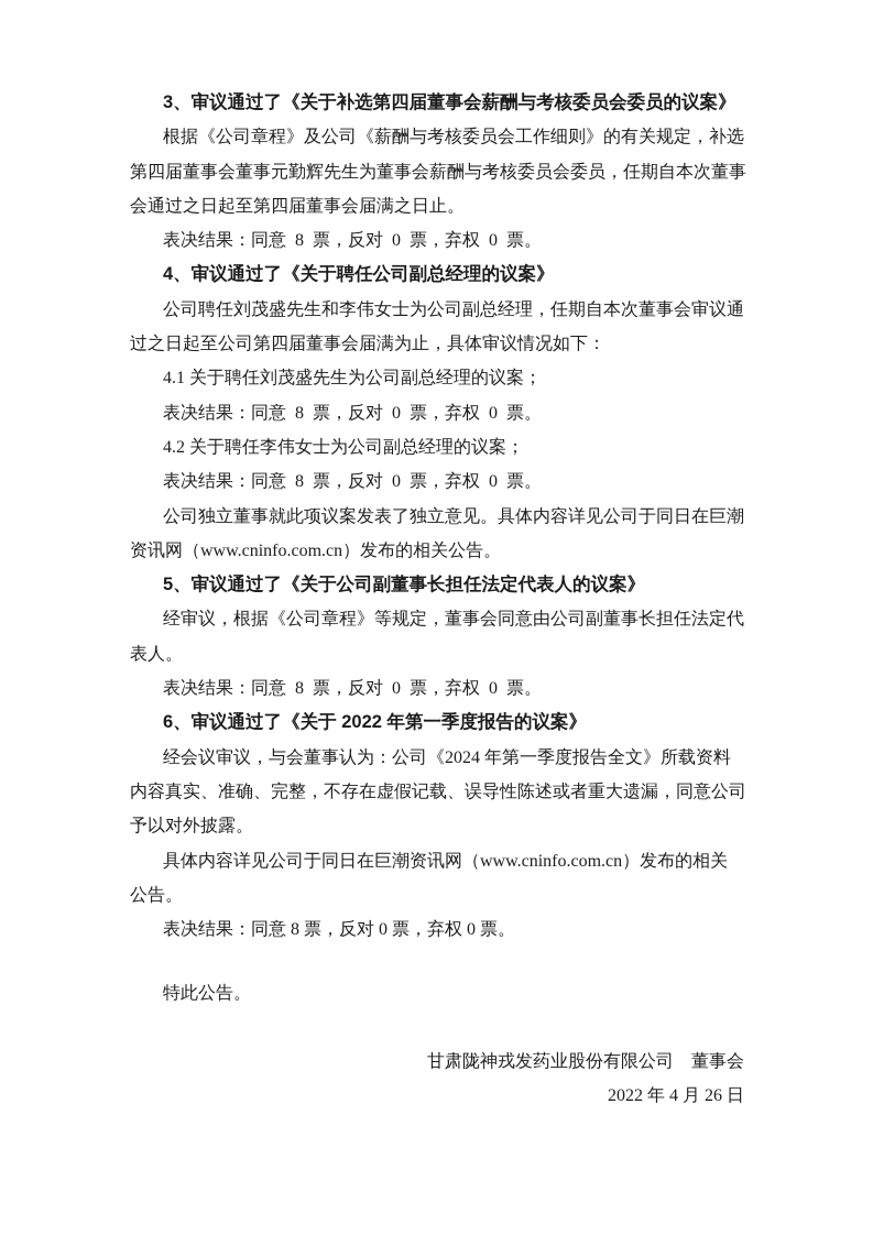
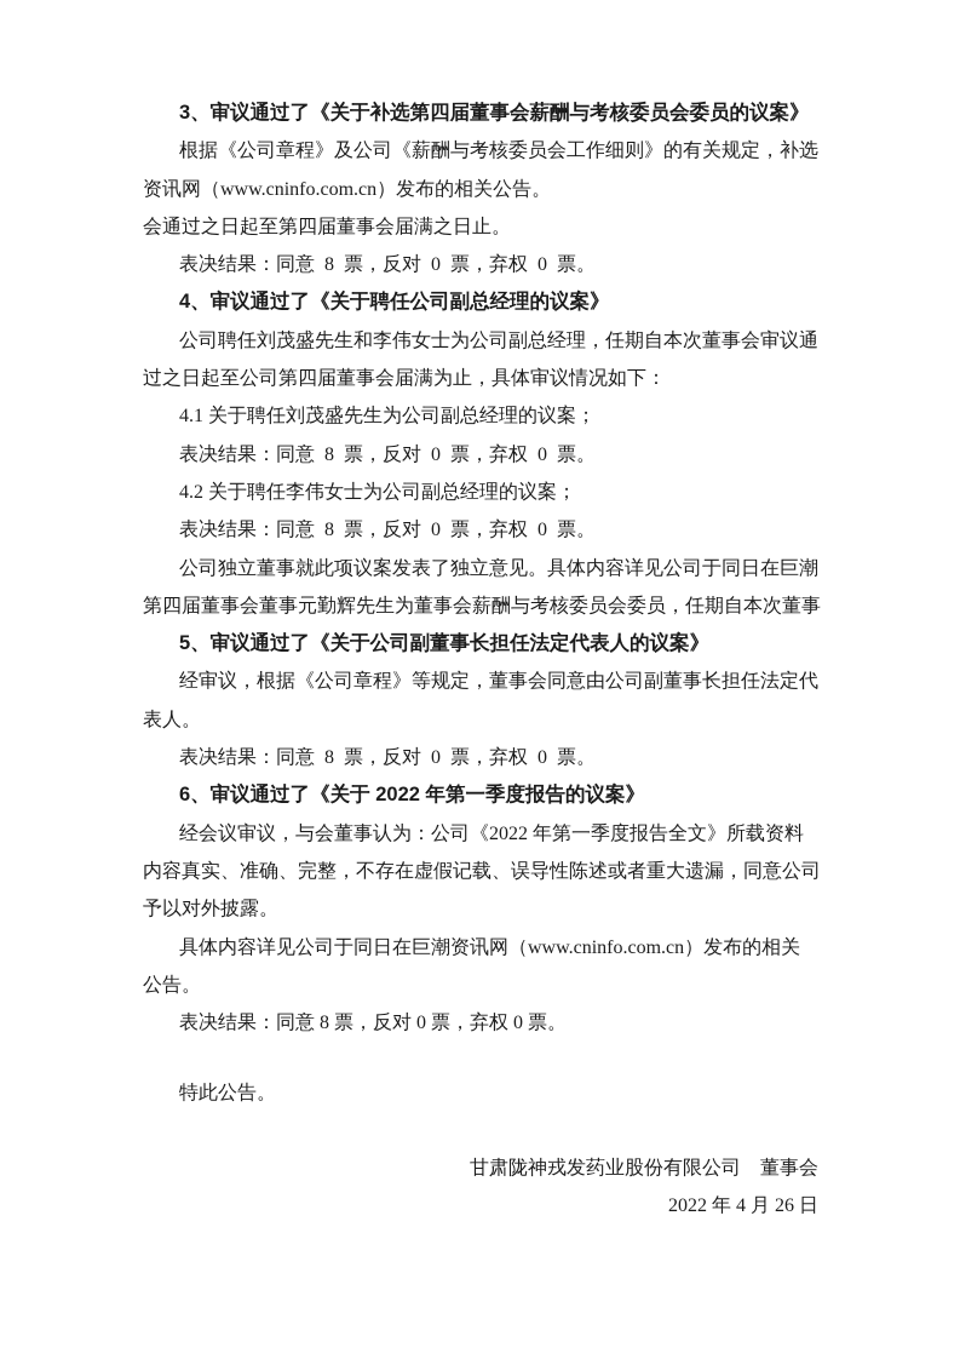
  3、审议通过了《关于补选第四届董事会薪酬与考核委员会委员的议案》
  根据《公司章程》及公司《薪酬与考核委员会工作细则》的有关规定，补选
- 第四届董事会董事元勤辉先生为董事会薪酬与考核委员会委员，任期自本次董事
+ 资讯网（www.cninfo.com.cn）发布的相关公告。
  会通过之日起至第四届董事会届满之日止。
  表决结果：同意 8 票，反对 0 票，弃权 0 票。
  4、审议通过了《关于聘任公司副总经理的议案》
  公司聘任刘茂盛先生和李伟女士为公司副总经理，任期自本次董事会审议通
  过之日起至公司第四届董事会届满为止，具体审议情况如下：
  4.1 关于聘任刘茂盛先生为公司副总经理的议案；
  表决结果：同意 8 票，反对 0 票，弃权 0 票。
  4.2 关于聘任李伟女士为公司副总经理的议案；
  表决结果：同意 8 票，反对 0 票，弃权 0 票。
  公司独立董事就此项议案发表了独立意见。具体内容详见公司于同日在巨潮
- 资讯网（www.cninfo.com.cn）发布的相关公告。
+ 第四届董事会董事元勤辉先生为董事会薪酬与考核委员会委员，任期自本次董事
  5、审议通过了《关于公司副董事长担任法定代表人的议案》
  经审议，根据《公司章程》等规定，董事会同意由公司副董事长担任法定代
  表人。
  表决结果：同意 8 票，反对 0 票，弃权 0 票。
  6、审议通过了《关于 2022 年第一季度报告的议案》
- 经会议审议，与会董事认为：公司《2024 年第一季度报告全文》所载资料
+ 经会议审议，与会董事认为：公司《2022 年第一季度报告全文》所载资料
  内容真实、准确、完整，不存在虚假记载、误导性陈述或者重大遗漏，同意公司
  予以对外披露。
  具体内容详见公司于同日在巨潮资讯网（www.cninfo.com.cn）发布的相关
  公告。
  表决结果：同意 8 票，反对 0 票，弃权 0 票。
  特此公告。
  甘肃陇神戎发药业股份有限公司 董事会
  2022 年 4 月 26 日
